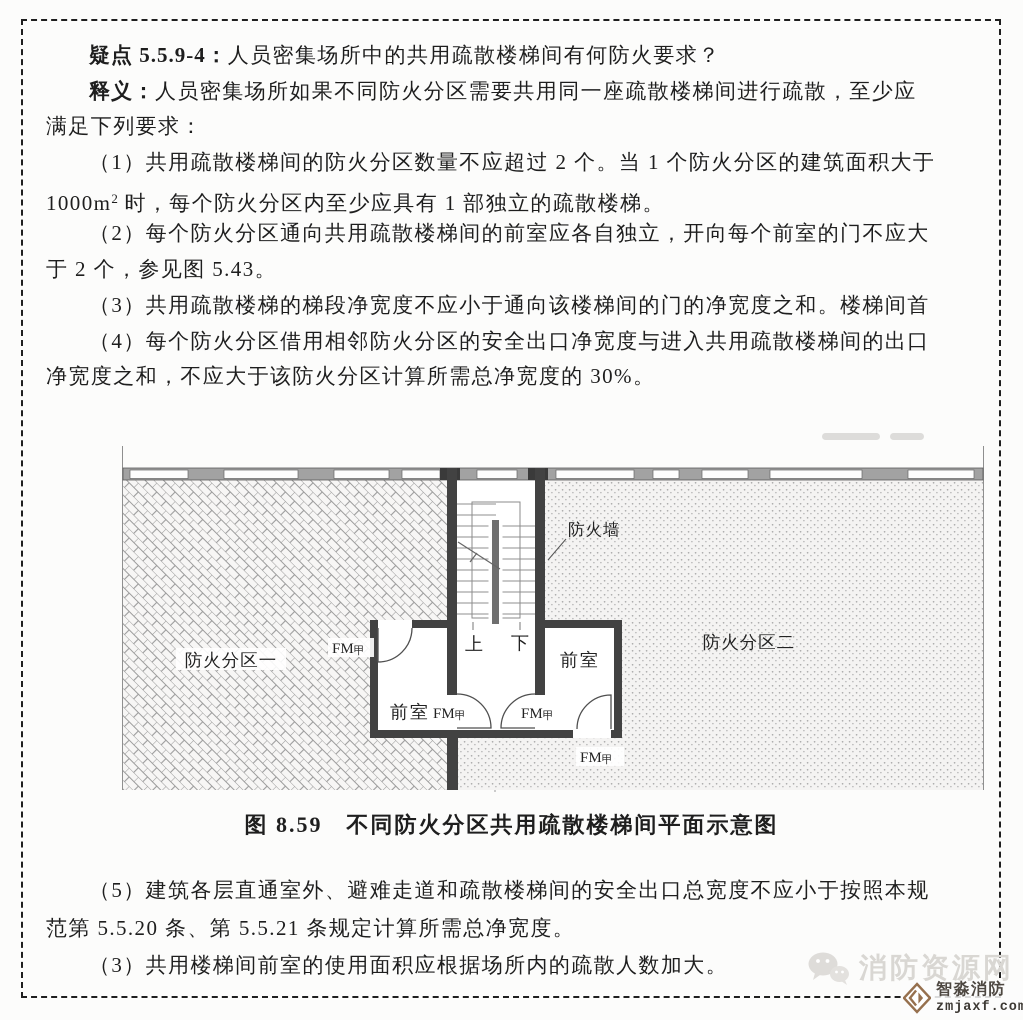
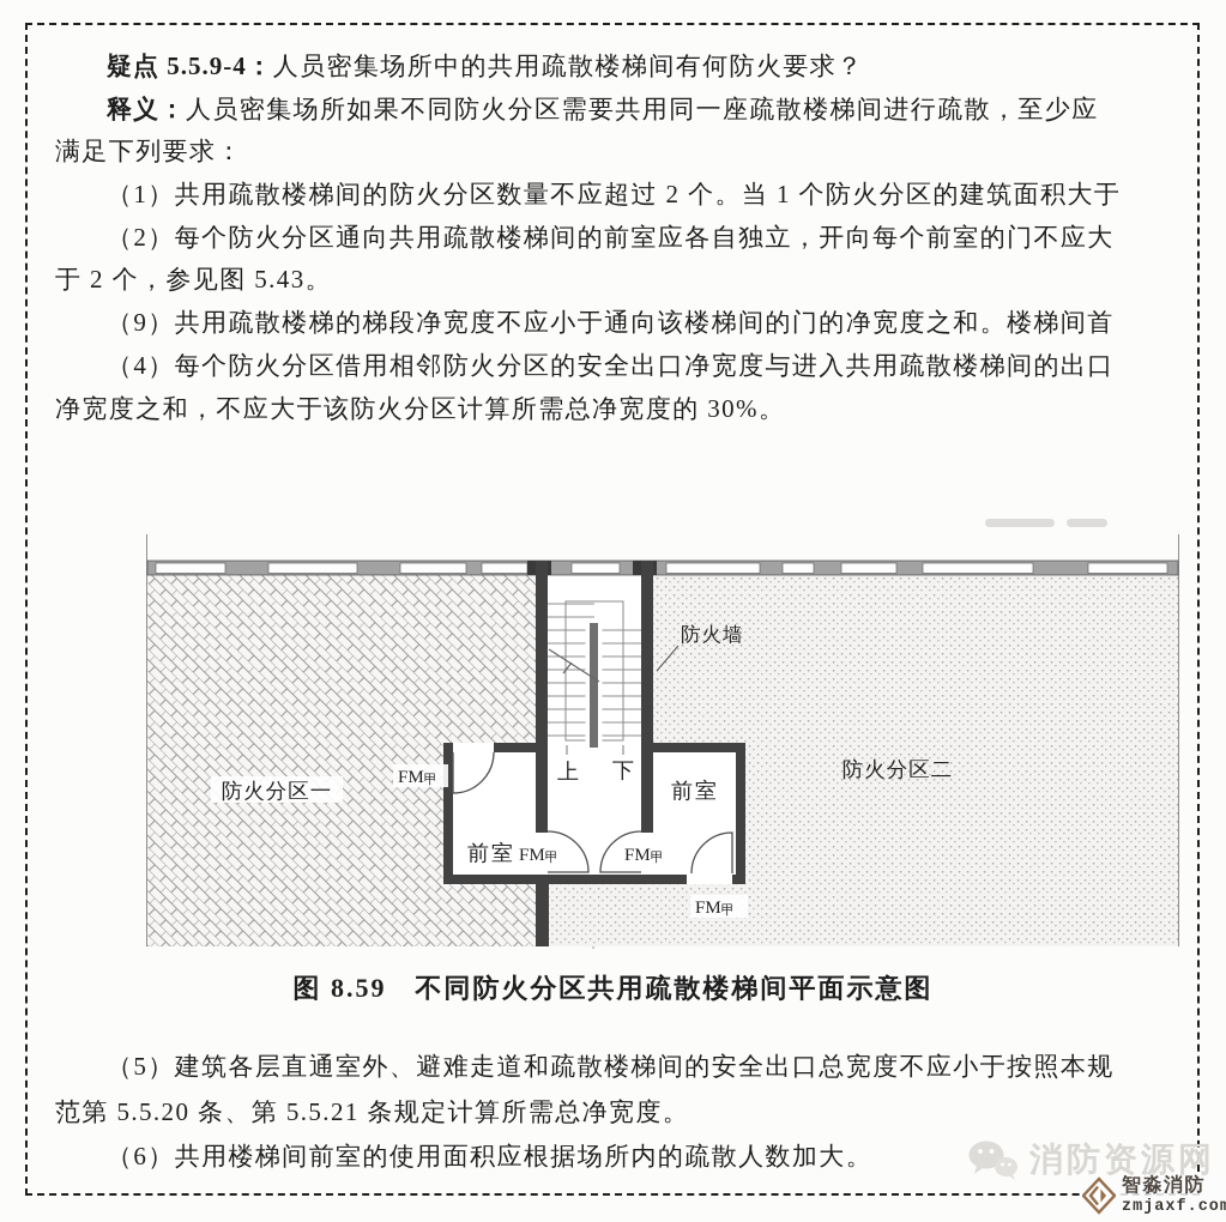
  疑点 5.5.9-4：人员密集场所中的共用疏散楼梯间有何防火要求？
  释义：人员密集场所如果不同防火分区需要共用同一座疏散楼梯间进行疏散，至少应
  满足下列要求：
  （1）共用疏散楼梯间的防火分区数量不应超过 2 个。当 1 个防火分区的建筑面积大于
- 1000m2 时，每个防火分区内至少应具有 1 部独立的疏散楼梯。
  （2）每个防火分区通向共用疏散楼梯间的前室应各自独立，开向每个前室的门不应大
  于 2 个，参见图 5.43。
- （3）共用疏散楼梯的梯段净宽度不应小于通向该楼梯间的门的净宽度之和。楼梯间首
+ （9）共用疏散楼梯的梯段净宽度不应小于通向该楼梯间的门的净宽度之和。楼梯间首
  （4）每个防火分区借用相邻防火分区的安全出口净宽度与进入共用疏散楼梯间的出口
  净宽度之和，不应大于该防火分区计算所需总净宽度的 30%。
  防火分区一
  防火分区二
  防火墙
  前室
  前室
  上
  下
  FM甲
  FM甲
  FM甲
  FM甲
  图 8.59 不同防火分区共用疏散楼梯间平面示意图
  （5）建筑各层直通室外、避难走道和疏散楼梯间的安全出口总宽度不应小于按照本规
  范第 5.5.20 条、第 5.5.21 条规定计算所需总净宽度。
- （3）共用楼梯间前室的使用面积应根据场所内的疏散人数加大。
+ （6）共用楼梯间前室的使用面积应根据场所内的疏散人数加大。
  消防资源网
  智淼消防
  zmjaxf.com
